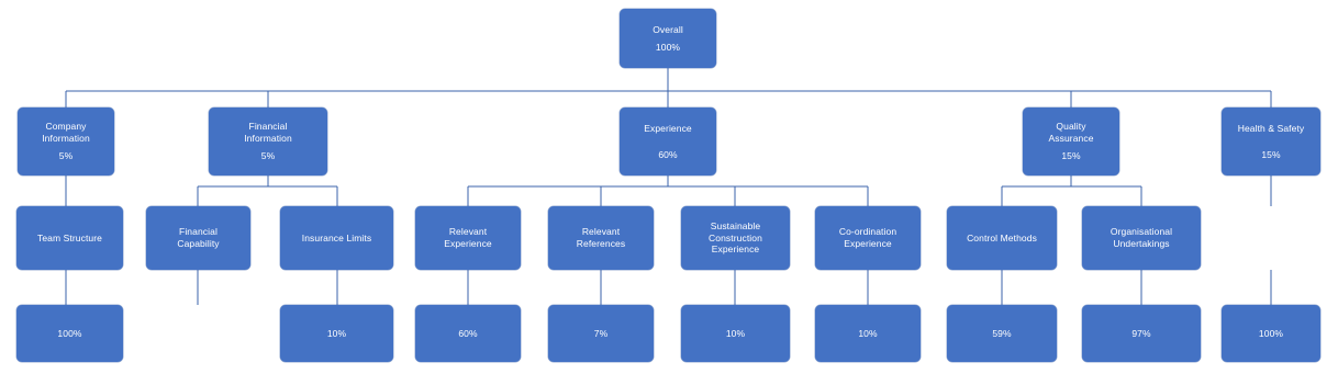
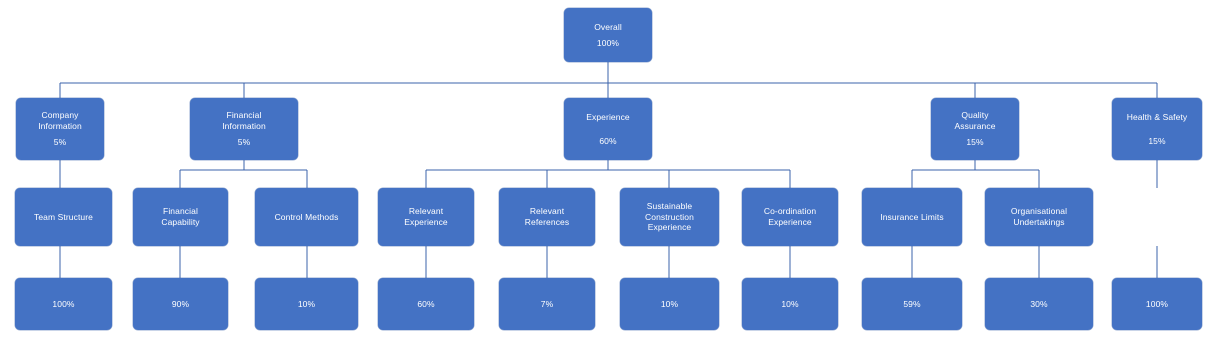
  Overall
  100%
  Company
  Information
  5%
  Financial
  Information
  5%
  Experience
  60%
  Quality
  Assurance
  15%
  Health & Safety
  15%
  Team Structure
  Financial
  Capability
- Insurance Limits
+ Control Methods
  Relevant
  Experience
  Relevant
  References
  Sustainable
  Construction
  Experience
  Co-ordination
  Experience
- Control Methods
+ Insurance Limits
  Organisational
  Undertakings
  100%
+ 90%
  10%
  60%
  7%
  10%
  10%
  59%
- 97%
+ 30%
  100%
